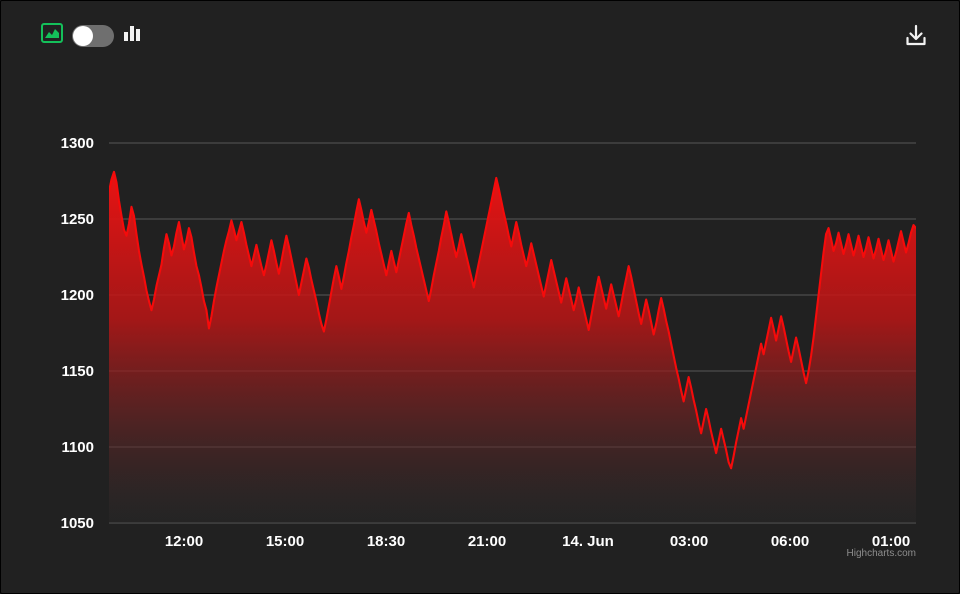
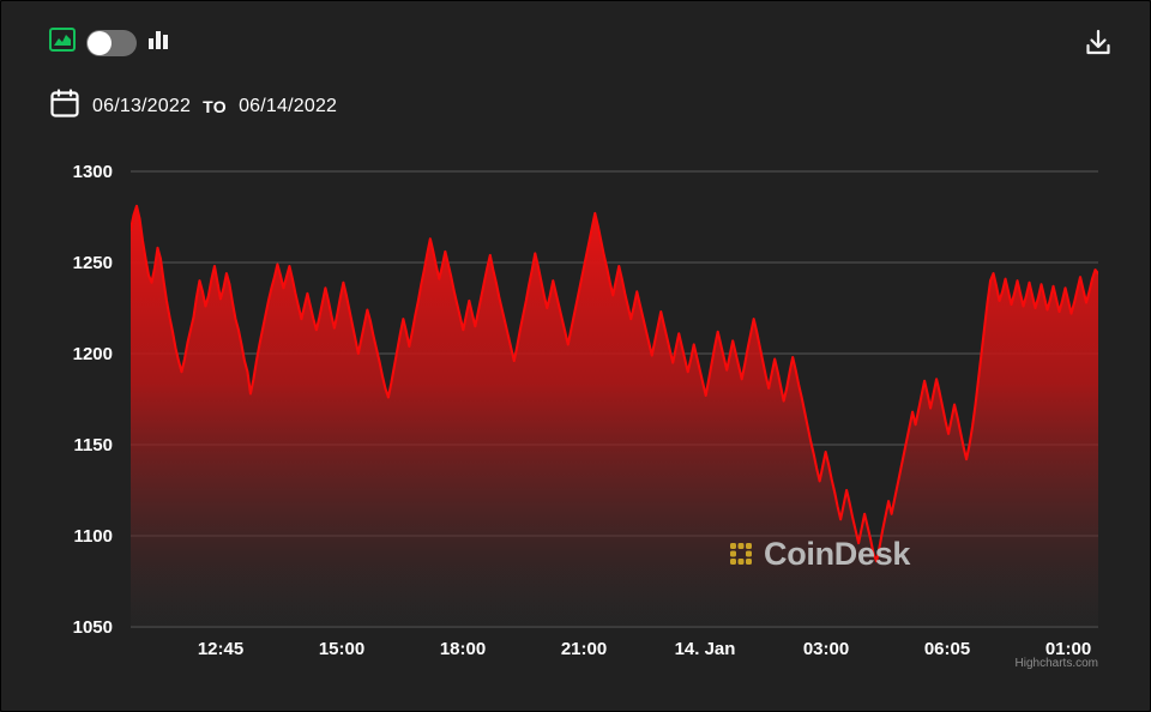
+ 06/13/2022
+ TO
+ 06/14/2022
  1050
  1100
  1150
  1200
  1250
  1300
- 12:00
+ 12:45
  15:00
- 18:30
+ 18:00
  21:00
- 14. Jun
+ 14. Jan
  03:00
- 06:00
+ 06:05
  01:00
+ CoinDesk
  Highcharts.com
